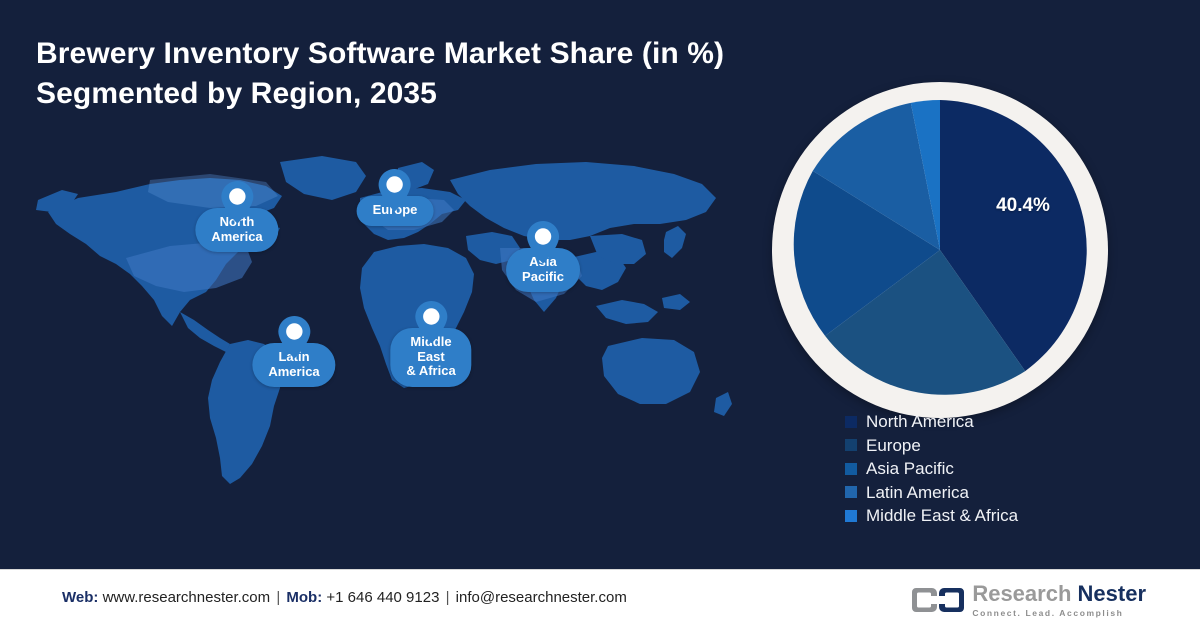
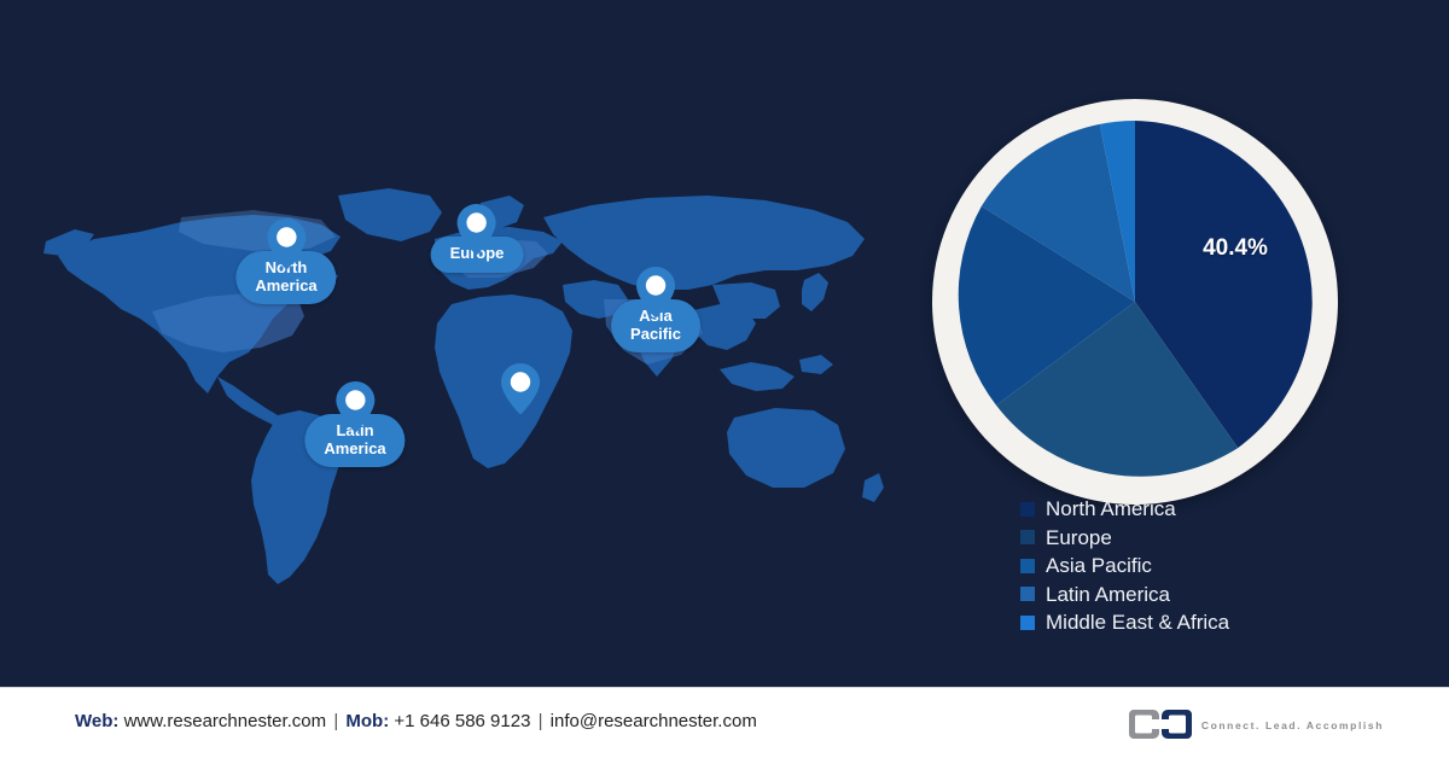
- Brewery Inventory Software Market Share (in %)
- Segmented by Region, 2035
  North
  America
  Europe
  Aia
  Pacific
  Lain
  America
- Middle
- East
- & Africa
  40.4%
  North America
  Europe
  Asia Pacific
  Latin America
  Middle East & Africa
- Web: www.researchnester.com | Mob: +1 646 440 9123 | info@researchnester.com
+ Web: www.researchnester.com | Mob: +1 646 586 9123 | info@researchnester.com
- Research Nester
  Connect. Lead. Accomplish
